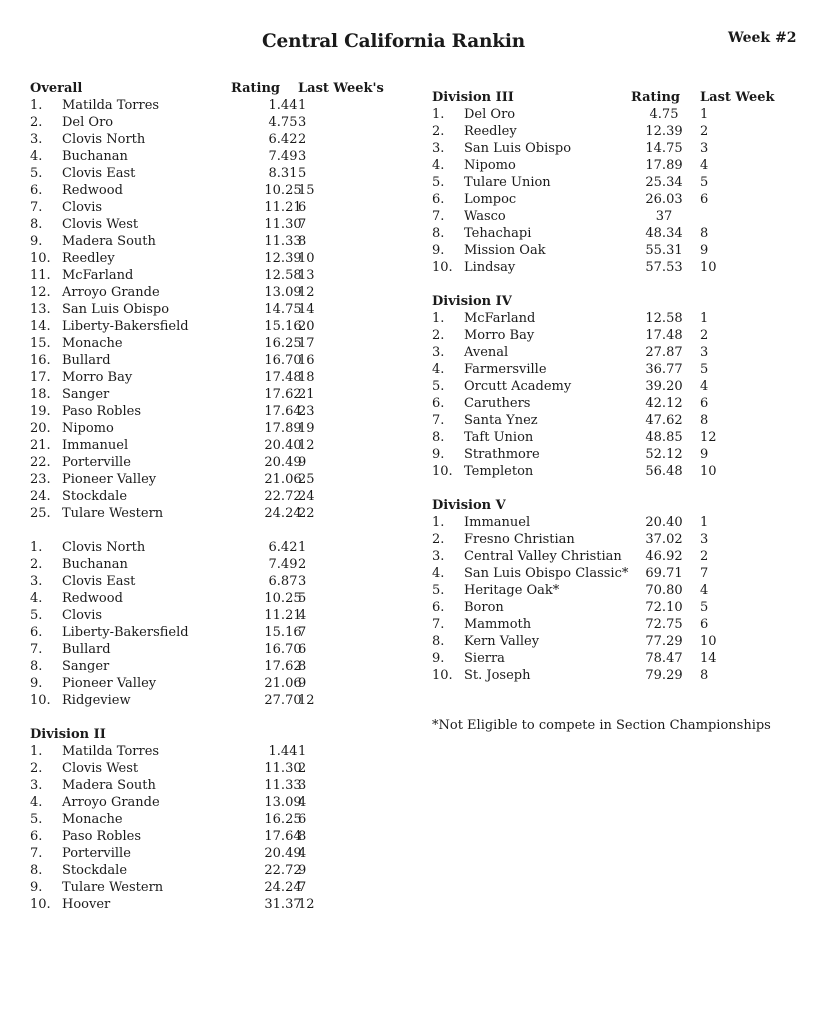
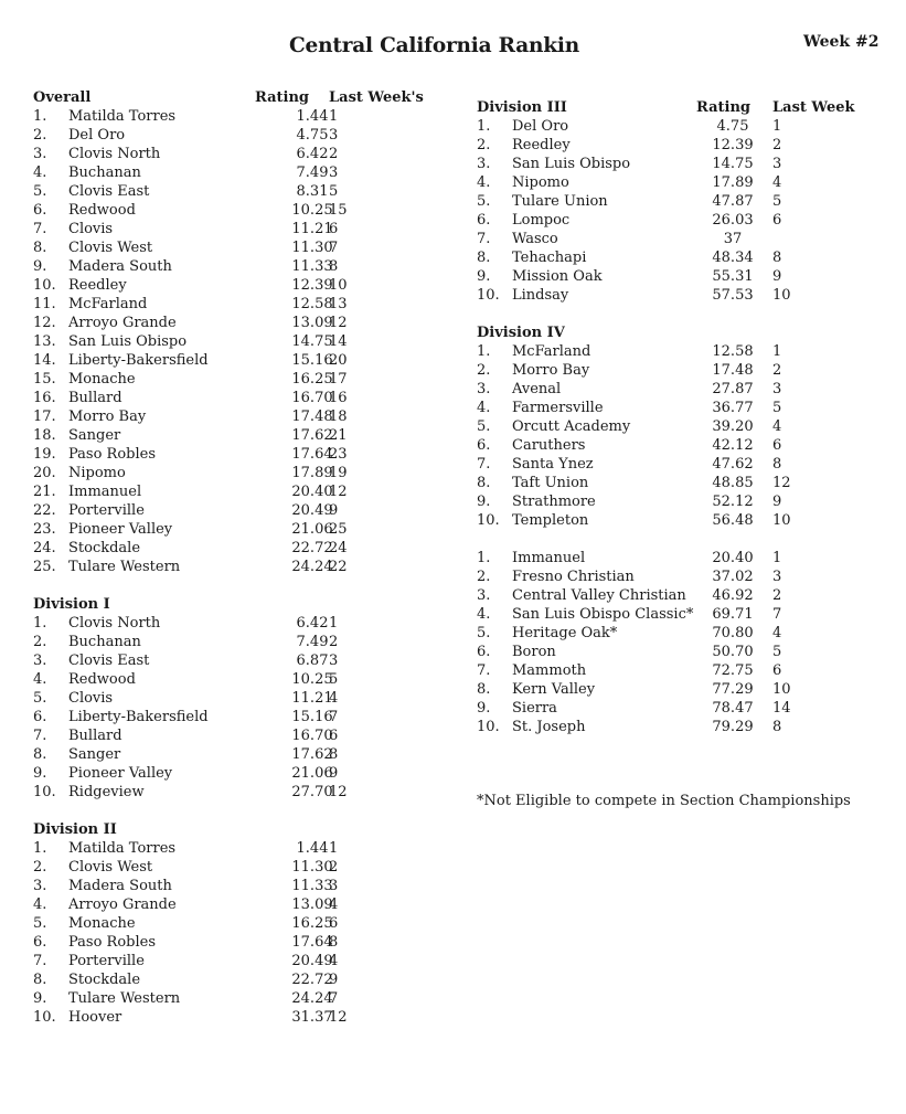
  Central California Rankin
  Week #2
  Overall
  Rating
  Last Week's
  1.
  Matilda Torres
  1.44
  1
  2.
  Del Oro
  4.75
  3
  3.
  Clovis North
  6.42
  2
  4.
  Buchanan
  7.49
  3
  5.
  Clovis East
  8.31
  5
  6.
  Redwood
  10.25
  15
  7.
  Clovis
  11.21
  6
  8.
  Clovis West
  11.30
  7
  9.
  Madera South
  11.33
  8
  10.
  Reedley
  12.39
  10
  11.
  McFarland
  12.58
  13
  12.
  Arroyo Grande
  13.09
  12
  13.
  San Luis Obispo
  14.75
  14
  14.
  Liberty-Bakersfield
  15.16
  20
  15.
  Monache
  16.25
  17
  16.
  Bullard
  16.70
  16
  17.
  Morro Bay
  17.48
  18
  18.
  Sanger
  17.62
  21
  19.
  Paso Robles
  17.64
  23
  20.
  Nipomo
  17.89
  19
  21.
  Immanuel
  20.40
  12
  22.
  Porterville
  20.49
  9
  23.
  Pioneer Valley
  21.06
  25
  24.
  Stockdale
  22.72
  24
  25.
  Tulare Western
  24.24
  22
+ Division I
  1.
  Clovis North
  6.42
  1
  2.
  Buchanan
  7.49
  2
  3.
  Clovis East
  6.87
  3
  4.
  Redwood
  10.25
  5
  5.
  Clovis
  11.21
  4
  6.
  Liberty-Bakersfield
  15.16
  7
  7.
  Bullard
  16.70
  6
  8.
  Sanger
  17.62
  8
  9.
  Pioneer Valley
  21.06
  9
  10.
  Ridgeview
  27.70
  12
  Division II
  1.
  Matilda Torres
  1.44
  1
  2.
  Clovis West
  11.30
  2
  3.
  Madera South
  11.33
  3
  4.
  Arroyo Grande
  13.09
  4
  5.
  Monache
  16.25
  6
  6.
  Paso Robles
  17.64
  8
  7.
  Porterville
  20.49
  4
  8.
  Stockdale
  22.72
  9
  9.
  Tulare Western
  24.24
  7
  10.
  Hoover
  31.37
  12
  Division III
  Rating
  Last Week
  1.
  Del Oro
  4.75
  1
  2.
  Reedley
  12.39
  2
  3.
  San Luis Obispo
  14.75
  3
  4.
  Nipomo
  17.89
  4
  5.
  Tulare Union
- 25.34
+ 47.87
  5
  6.
  Lompoc
  26.03
  6
  7.
  Wasco
  37
  8.
  Tehachapi
  48.34
  8
  9.
  Mission Oak
  55.31
  9
  10.
  Lindsay
  57.53
  10
  Division IV
  1.
  McFarland
  12.58
  1
  2.
  Morro Bay
  17.48
  2
  3.
  Avenal
  27.87
  3
  4.
  Farmersville
  36.77
  5
  5.
  Orcutt Academy
  39.20
  4
  6.
  Caruthers
  42.12
  6
  7.
  Santa Ynez
  47.62
  8
  8.
  Taft Union
  48.85
  12
  9.
  Strathmore
  52.12
  9
  10.
  Templeton
  56.48
  10
- Division V
  1.
  Immanuel
  20.40
  1
  2.
  Fresno Christian
  37.02
  3
  3.
  Central Valley Christian
  46.92
  2
  4.
  San Luis Obispo Classic*
  69.71
  7
  5.
  Heritage Oak*
  70.80
  4
  6.
  Boron
- 72.10
+ 50.70
  5
  7.
  Mammoth
  72.75
  6
  8.
  Kern Valley
  77.29
  10
  9.
  Sierra
  78.47
  14
  10.
  St. Joseph
  79.29
  8
  *Not Eligible to compete in Section Championships
